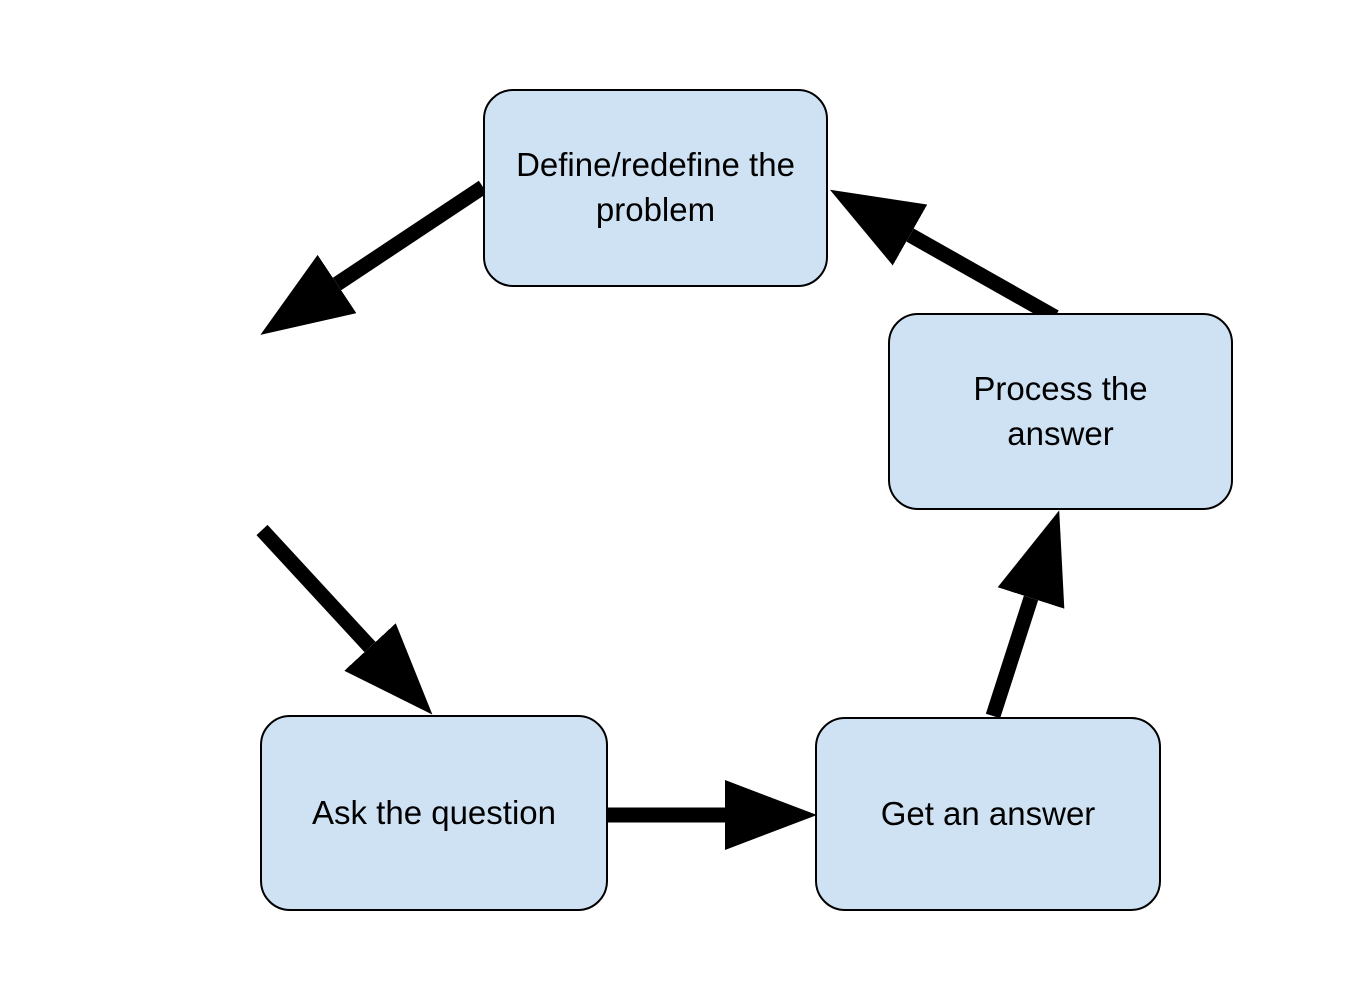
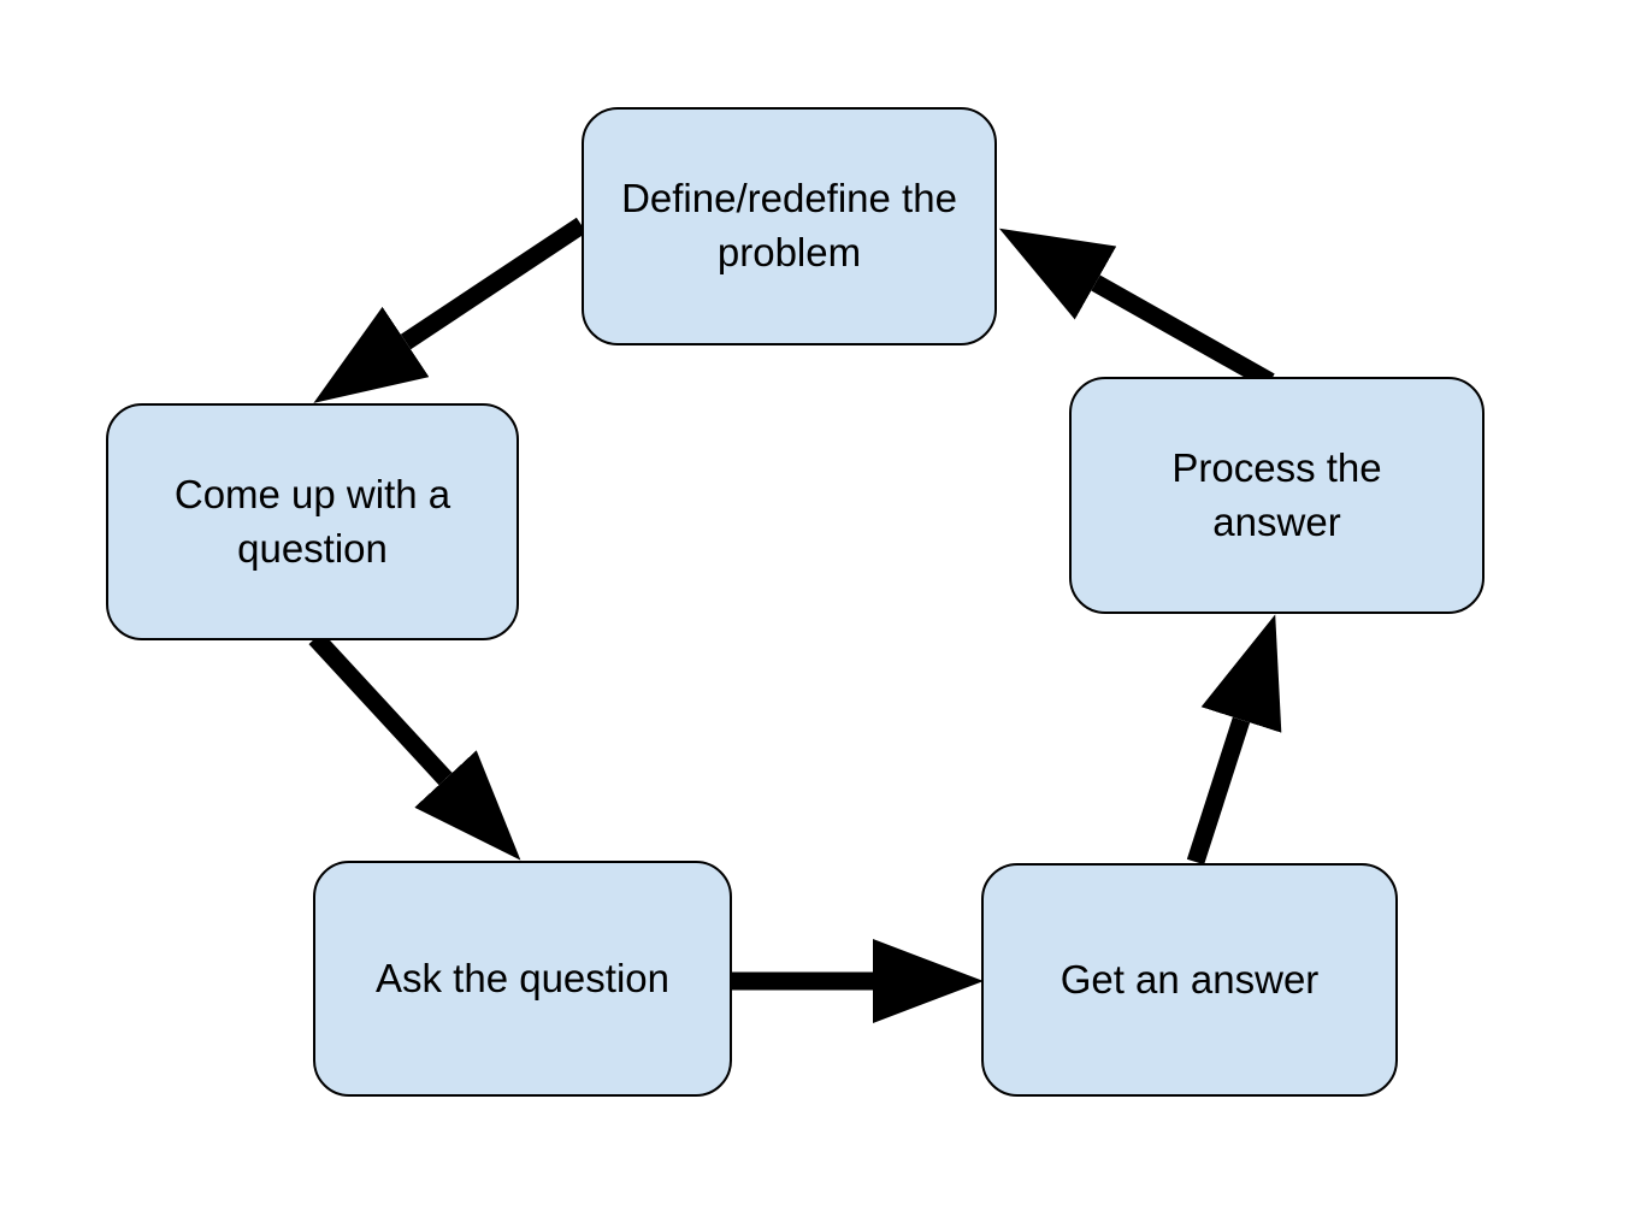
  Define/redefine the
  problem
+ Come up with a
+ question
  Ask the question
  Get an answer
  Process the
  answer
